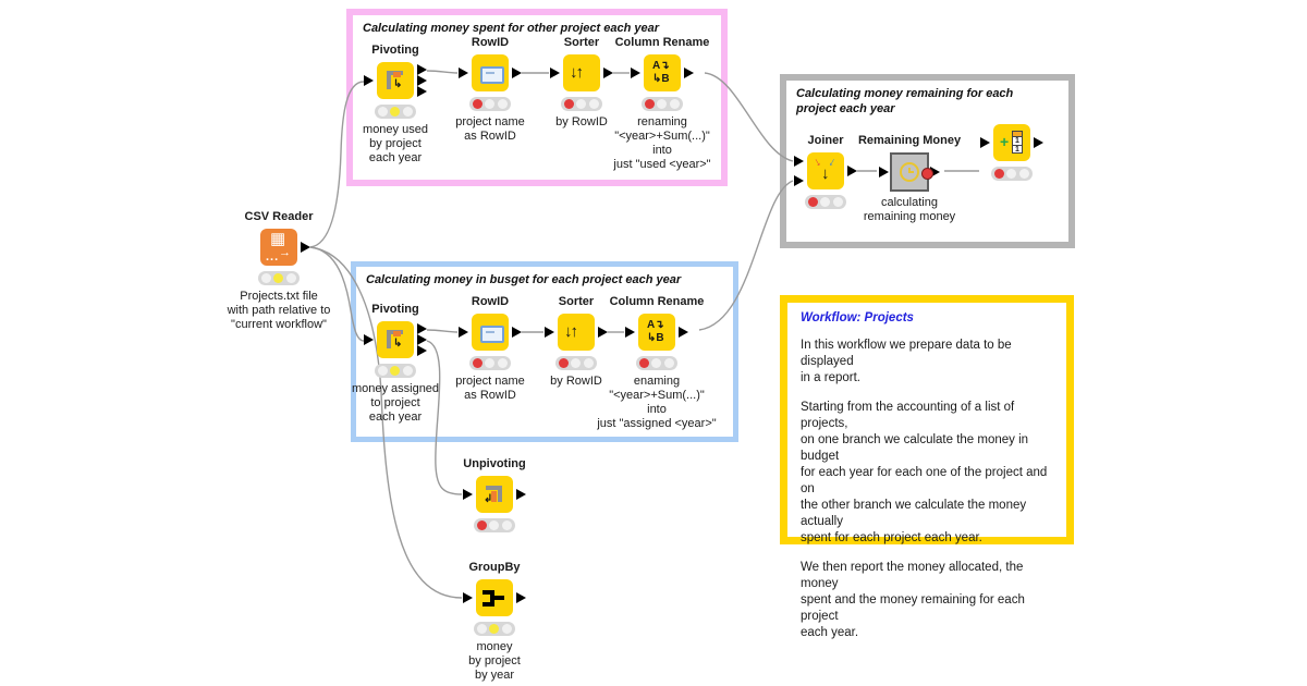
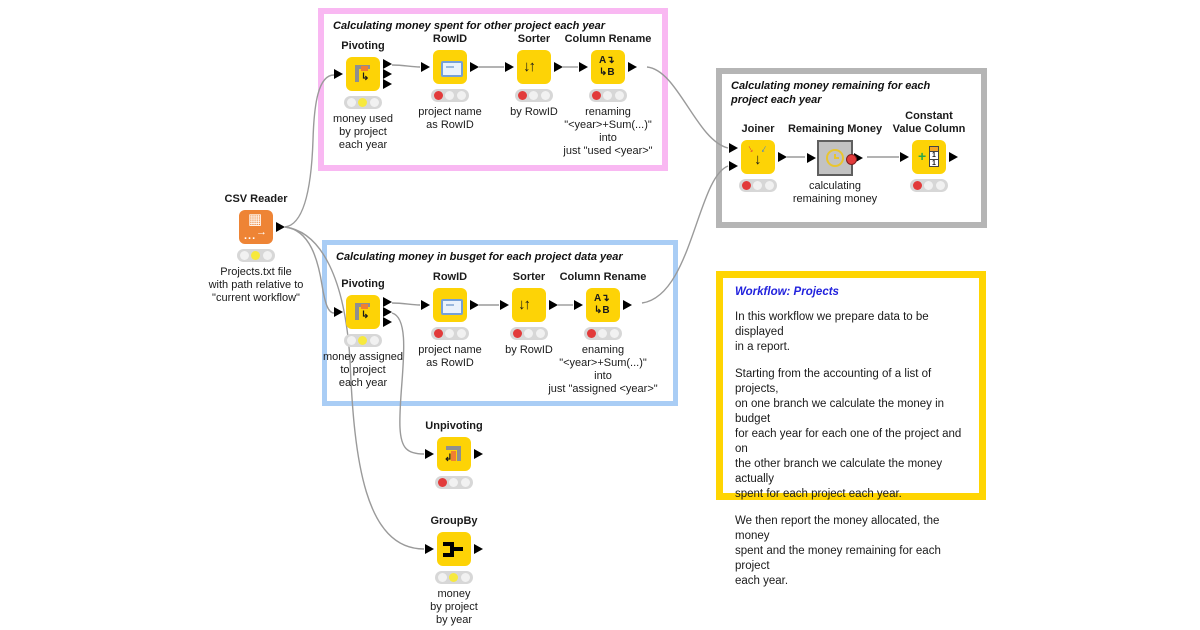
  Calculating money spent for other project each year
- Calculating money in busget for each project each year
+ Calculating money in busget for each project data year
  Calculating money remaining for each
  project each year
  Workflow: Projects
  In this workflow we prepare data to be displayed
  in a report.
  Starting from the accounting of a list of projects,
  on one branch we calculate the money in budget
  for each year for each one of the project and on
  the other branch we calculate the money actually
  spent for each project each year.
  We then report the money allocated, the money
  spent and the money remaining for each project
  each year.
  CSV Reader
  ▦
  →
  ...
  Projects.txt file
  with path relative to
  "current workflow"
  Pivoting
  ↳
  money used
  by project
  each year
  RowID
  project name
  as RowID
  Sorter
  ↓↑
  by RowID
  Column Rename
  A↴
  ↳B
  renaming
  "<year>+Sum(...)"
  into
  just "used <year>"
  Joiner
  ↓
  Remaining Money
  calculating
  remaining money
+ Constant
+ Value Column
  +
  Pivoting
  ↳
  money assigned
  to project
  each year
  RowID
  project name
  as RowID
  Sorter
  ↓↑
  by RowID
  Column Rename
  A↴
  ↳B
  enaming
  "<year>+Sum(...)"
  into
  just "assigned <year>"
  Unpivoting
  ↲
  GroupBy
  money
  by project
  by year
